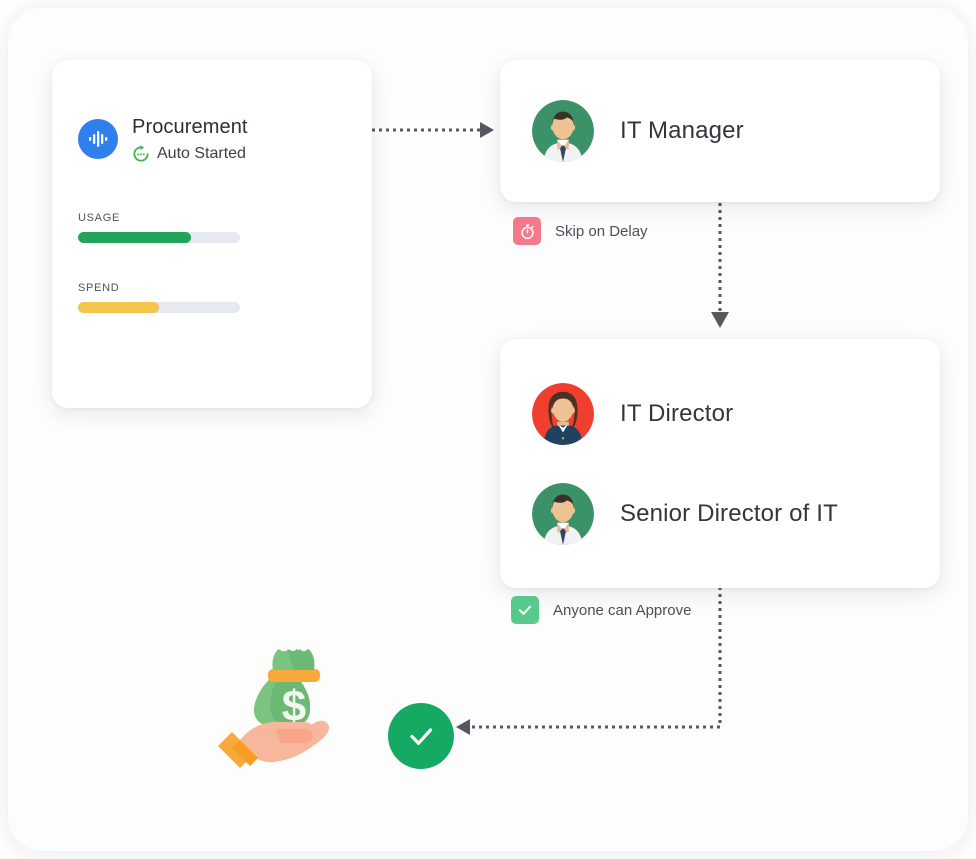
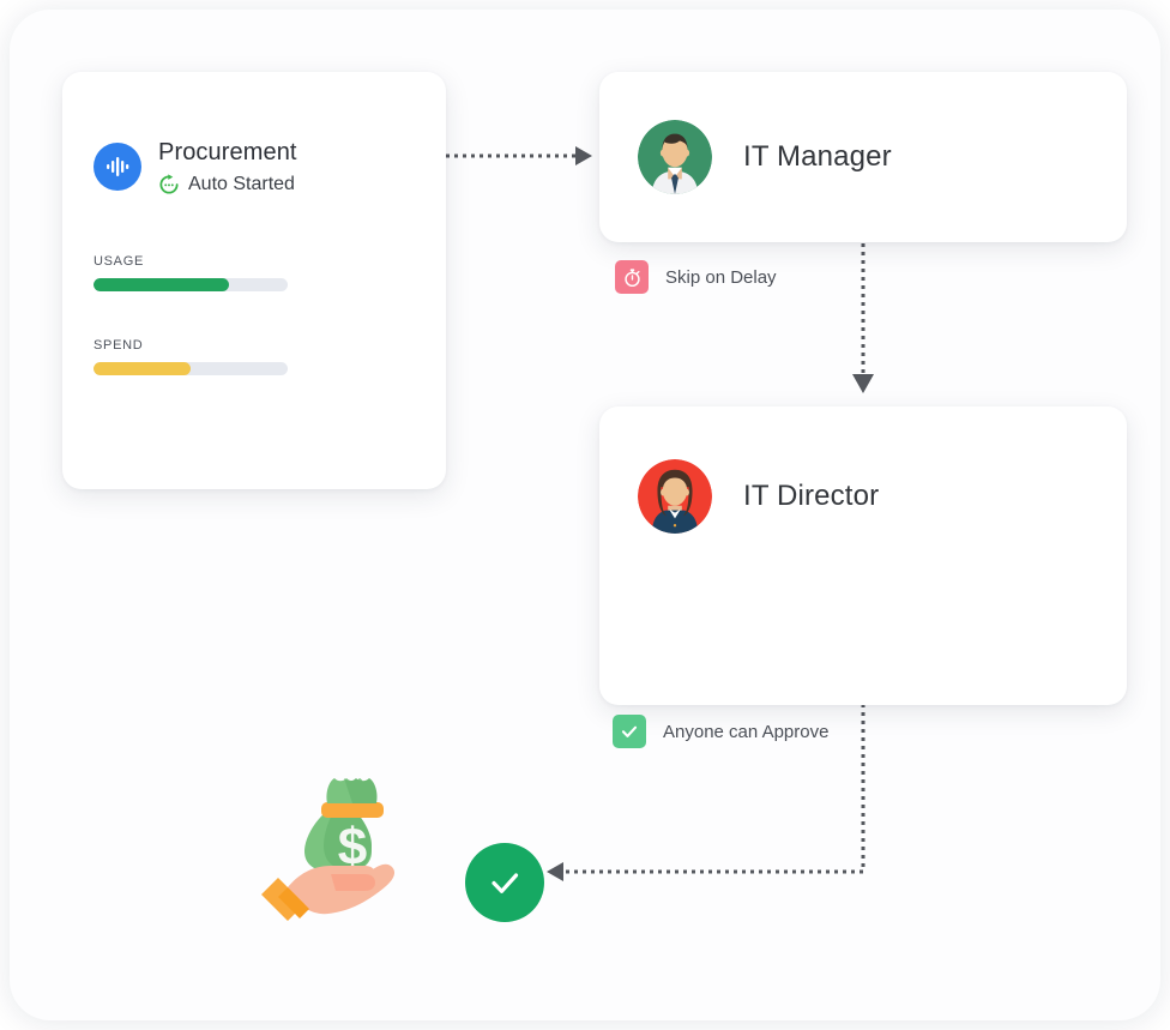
  Procurement
  Auto Started
  USAGE
  SPEND
  IT Manager
  Skip on Delay
  IT Director
- Senior Director of IT
  Anyone can Approve
  $
